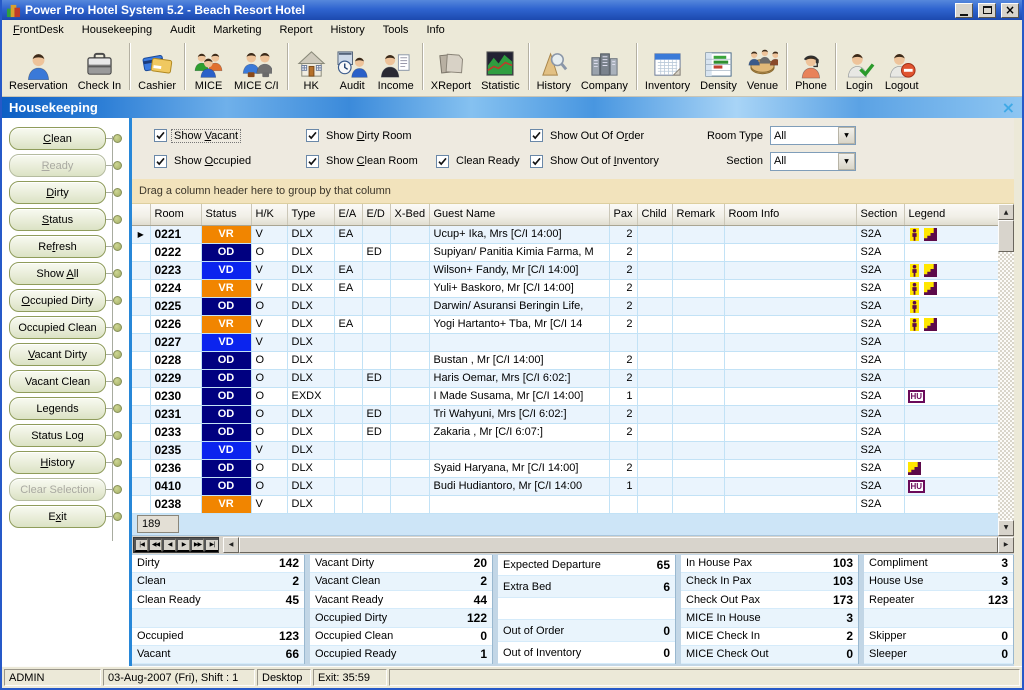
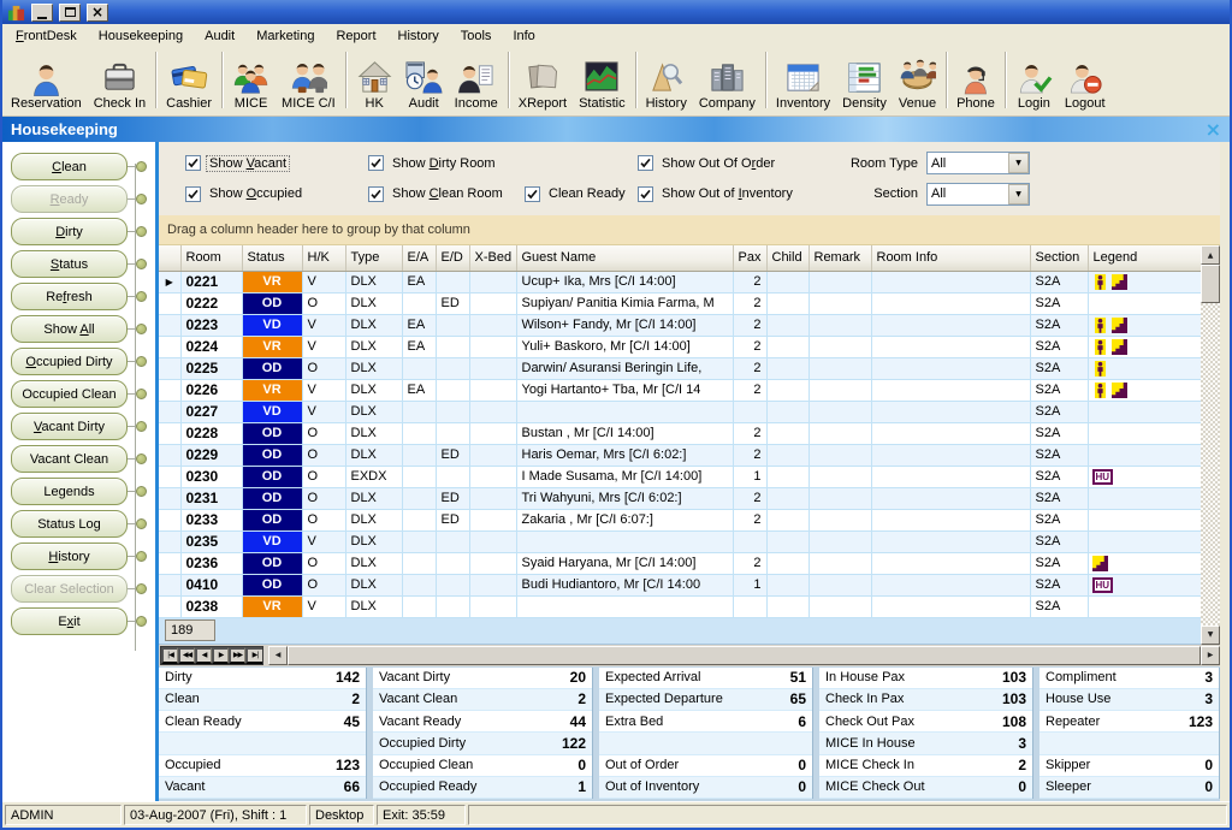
- Power Pro Hotel System 5.2 - Beach Resort Hotel
  ×
  FrontDesk
  Housekeeping
  Audit
  Marketing
  Report
  History
  Tools
  Info
  Reservation
  Check In
  Cashier
  MICE
  MICE C/I
  HK
  Audit
  Income
  XReport
  Statistic
  History
  Company
  Inventory
  Density
  Venue
  Phone
  Login
  Logout
  Housekeeping
  ×
  Clean
  Ready
  Dirty
  Status
  Refresh
  Show All
  Occupied Dirty
  Occupied Clean
  Vacant Dirty
  Vacant Clean
  Legends
  Status Log
  History
  Clear Selection
  Exit
  Show Vacant
  Show Dirty Room
  Show Out Of Order
  Room Type
  All
  Show Occupied
  Show Clean Room
  Clean Ready
  Show Out of Inventory
  Section
  All
  Drag a column header here to group by that column
  	Room	Status	H/K	Type	E/A	E/D	X-Bed	Guest Name	Pax	Child	Remark	Room Info	Section	Legend
  ▶	0221	VR	V	DLX	EA			Ucup+ Ika, Mrs [C/I 14:00]	2				S2A
  	0222	OD	O	DLX		ED		Supiyan/ Panitia Kimia Farma, M	2				S2A
  	0223	VD	V	DLX	EA			Wilson+ Fandy, Mr [C/I 14:00]	2				S2A
  	0224	VR	V	DLX	EA			Yuli+ Baskoro, Mr [C/I 14:00]	2				S2A
  	0225	OD	O	DLX				Darwin/ Asuransi Beringin Life,	2				S2A
  	0226	VR	V	DLX	EA			Yogi Hartanto+ Tba, Mr [C/I 14	2				S2A
  	0227	VD	V	DLX									S2A
  	0228	OD	O	DLX				Bustan , Mr [C/I 14:00]	2				S2A
  	0229	OD	O	DLX		ED		Haris Oemar, Mrs [C/I 6:02:]	2				S2A
  	0230	OD	O	EXDX				I Made Susama, Mr [C/I 14:00]	1				S2A	HU
  	0231	OD	O	DLX		ED		Tri Wahyuni, Mrs [C/I 6:02:]	2				S2A
  	0233	OD	O	DLX		ED		Zakaria , Mr [C/I 6:07:]	2				S2A
  	0235	VD	V	DLX									S2A
  	0236	OD	O	DLX				Syaid Haryana, Mr [C/I 14:00]	2				S2A
  	0410	OD	O	DLX				Budi Hudiantoro, Mr [C/I 14:00	1				S2A	HU
  	0238	VR	V	DLX									S2A
  189
  Dirty
  142
  Clean
  2
  Clean Ready
  45
  Occupied
  123
  Vacant
  66
  Vacant Dirty
  20
  Vacant Clean
  2
  Vacant Ready
  44
  Occupied Dirty
  122
  Occupied Clean
  0
  Occupied Ready
  1
+ Expected Arrival
+ 51
  Expected Departure
  65
  Extra Bed
  6
  Out of Order
  0
  Out of Inventory
  0
  In House Pax
  103
  Check In Pax
  103
  Check Out Pax
- 173
+ 108
  MICE In House
  3
  MICE Check In
  2
  MICE Check Out
  0
  Compliment
  3
  House Use
  3
  Repeater
  123
  Skipper
  0
  Sleeper
  0
  ADMIN
  03-Aug-2007 (Fri), Shift : 1
  Desktop
  Exit: 35:59
